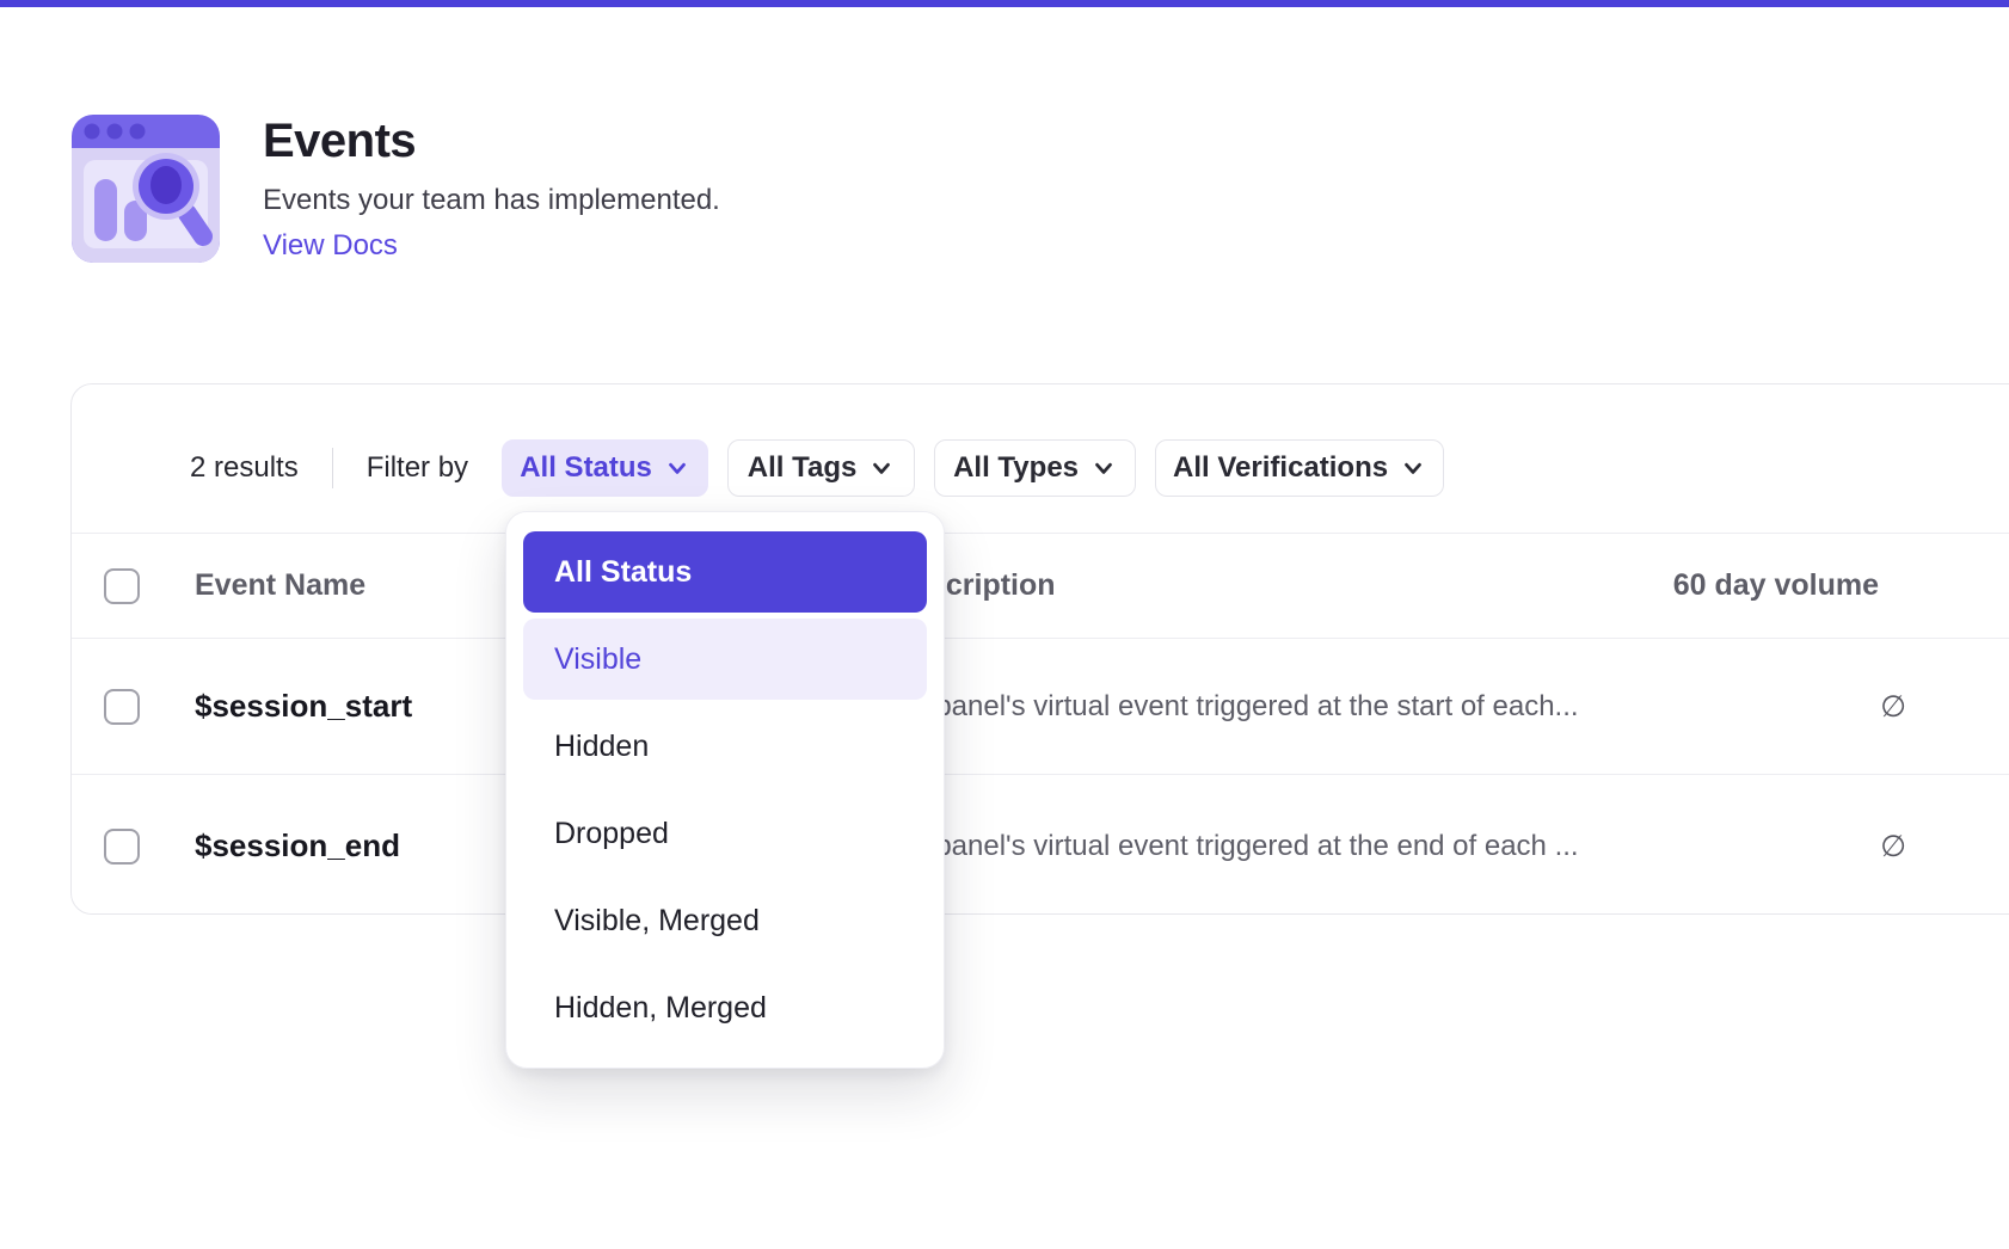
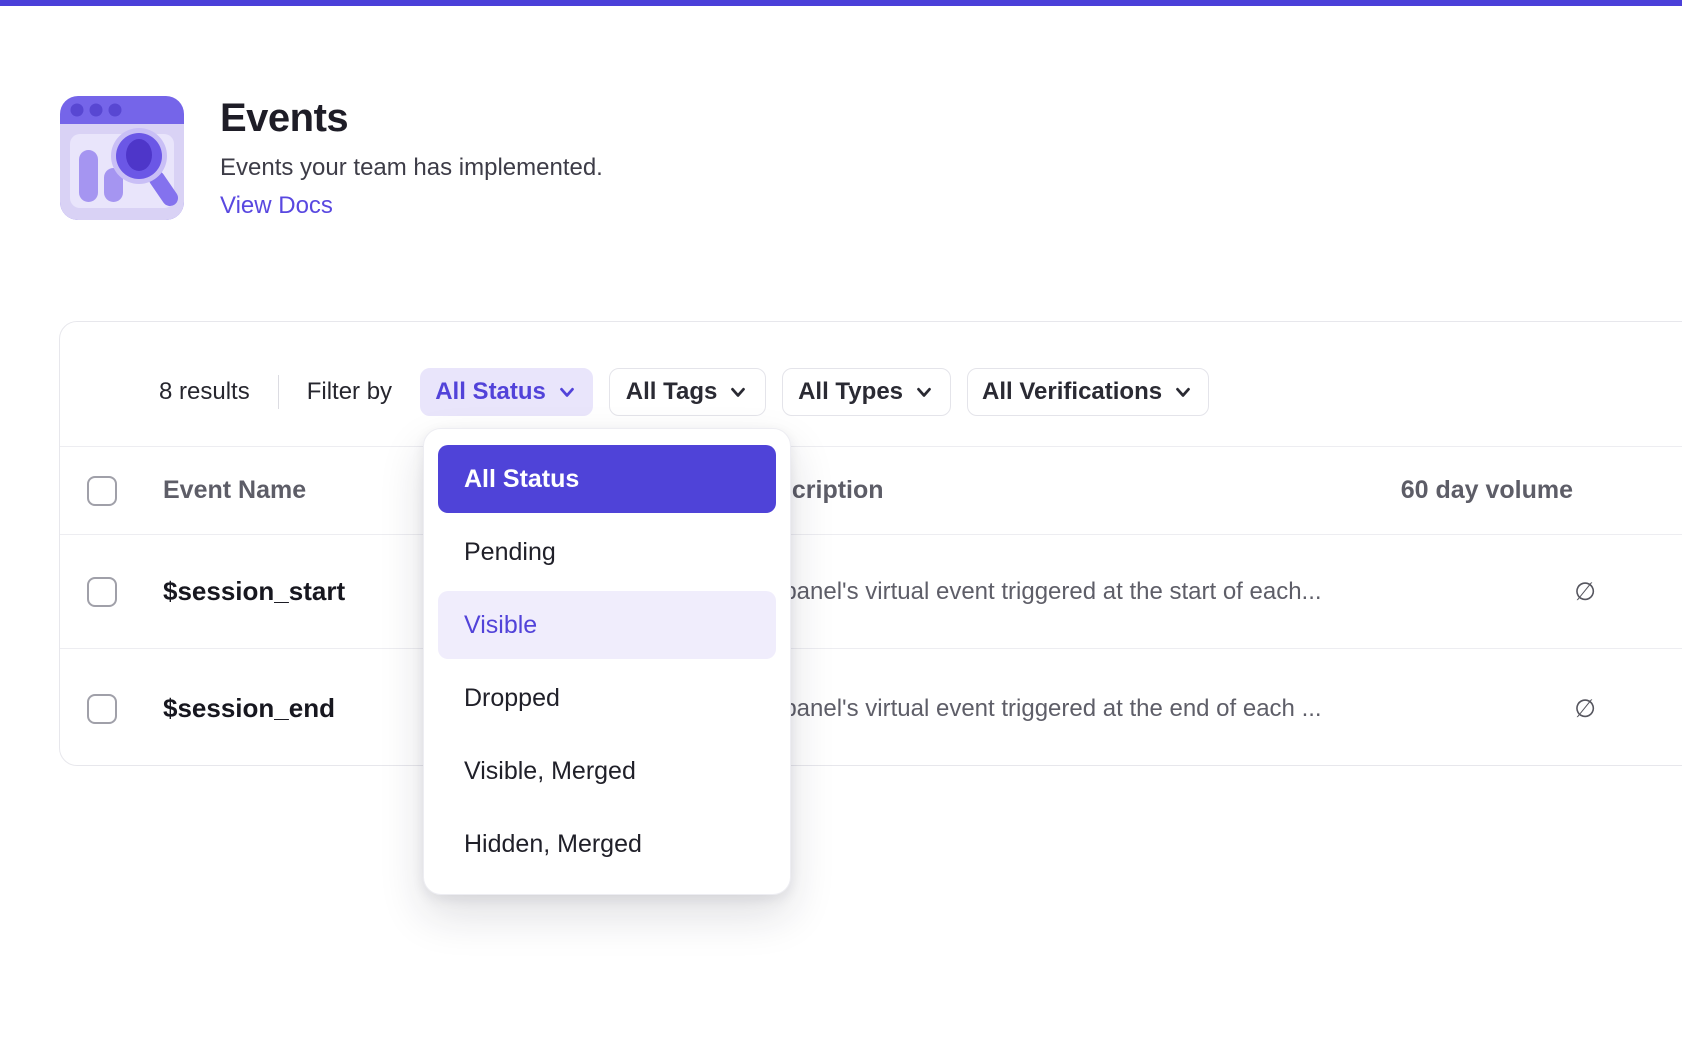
  Events
  Events your team has implemented.
  View Docs
- 2 results
+ 8 results
  Filter by
  All Status
  All Tags
  All Types
  All Verifications
  Event Name
  cription
  60 day volume
  $session_start
  anel's virtual event triggered at the start of each...
  ∅
  $session_end
  anel's virtual event triggered at the end of each ...
  ∅
  All Status
+ Pending
  Visible
- Hidden
  Dropped
  Visible, Merged
  Hidden, Merged
